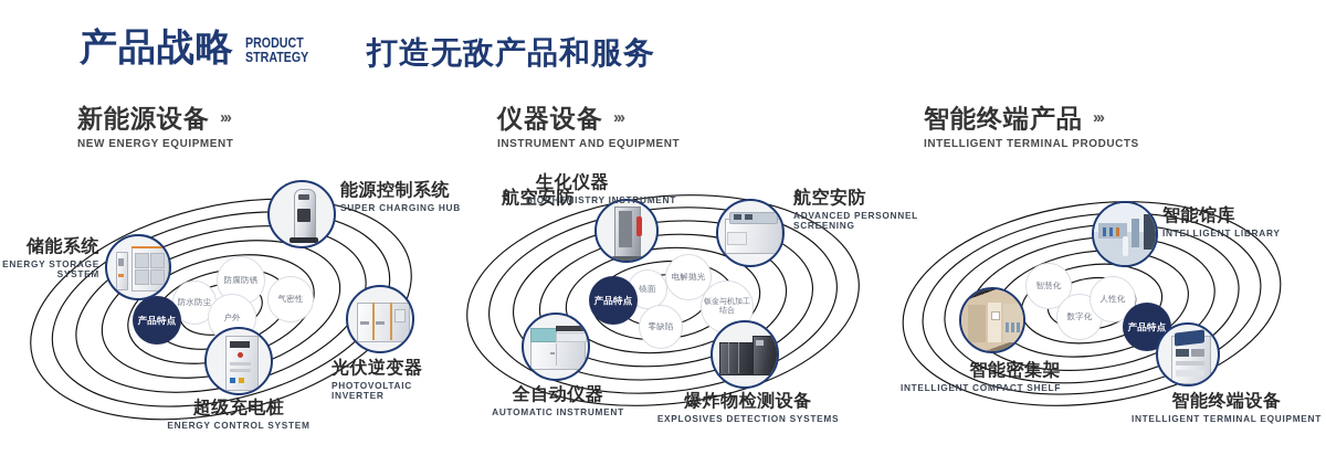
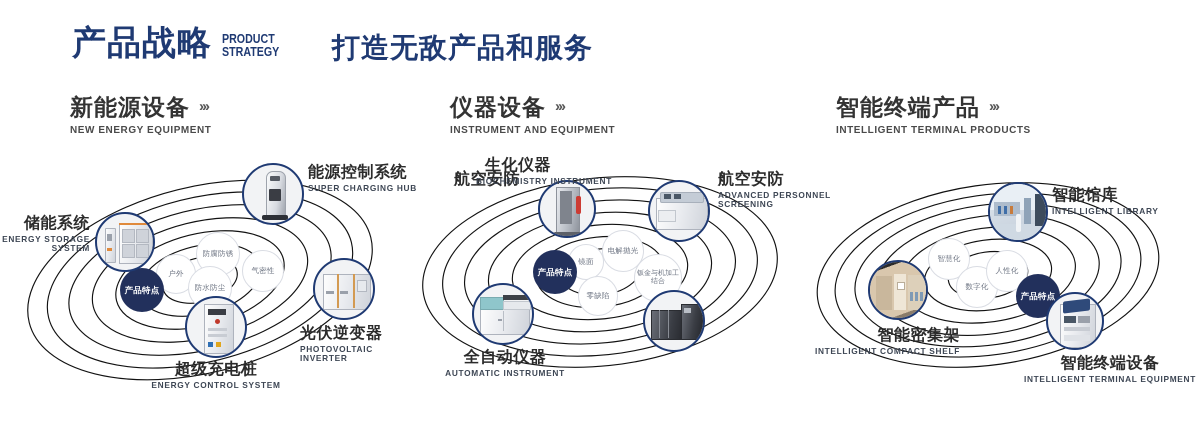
  产品战略
  PRODUCT
  STRATEGY
  打造无敌产品和服务
  新能源设备
  ›››
  NEW ENERGY EQUIPMENT
  仪器设备
  ›››
  INSTRUMENT AND EQUIPMENT
  智能终端产品
  ›››
  INTELLIGENT TERMINAL PRODUCTS
- 防水防尘
+ 户外
  防腐防锈
- 户外
+ 防水防尘
  气密性
  产品特点
  储能系统
  ENERGY STORAGE SYSTEM
  能源控制系统
  SUPER CHARGING HUB
  光伏逆变器
  PHOTOVOLTAIC INVERTER
  超级充电桩
  ENERGY CONTROL SYSTEM
  镜面
  电解抛光
  零缺陷
  产品特点
  航空安防
  生化仪器
  BIOCHEMISTRY INSTRUMENT
  航空安防
  ADVANCED PERSONNEL SCREENING
- 爆炸物检测设备
- EXPLOSIVES DETECTION SYSTEMS
  全自动仪器
  AUTOMATIC INSTRUMENT
  智慧化
  数字化
  人性化
  产品特点
  智能馆库
  INTELLIGENT LIBRARY
  智能终端设备
  INTELLIGENT TERMINAL EQUIPMENT
  智能密集架
  INTELLIGENT COMPACT SHELF
